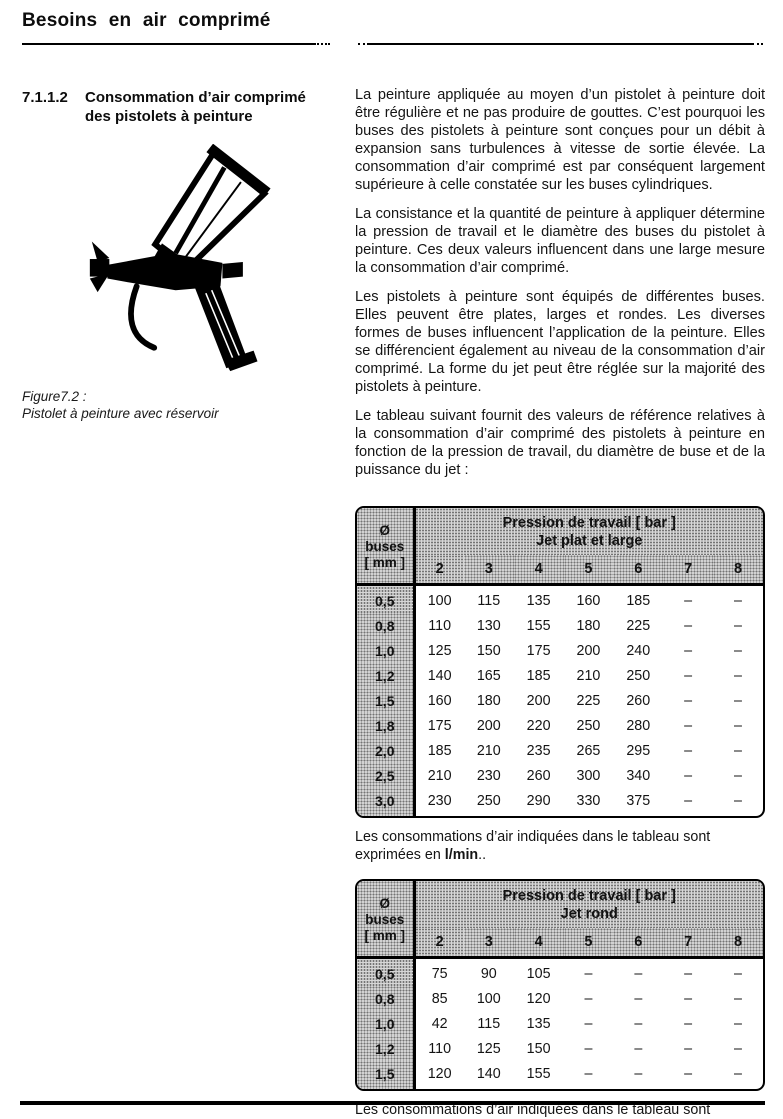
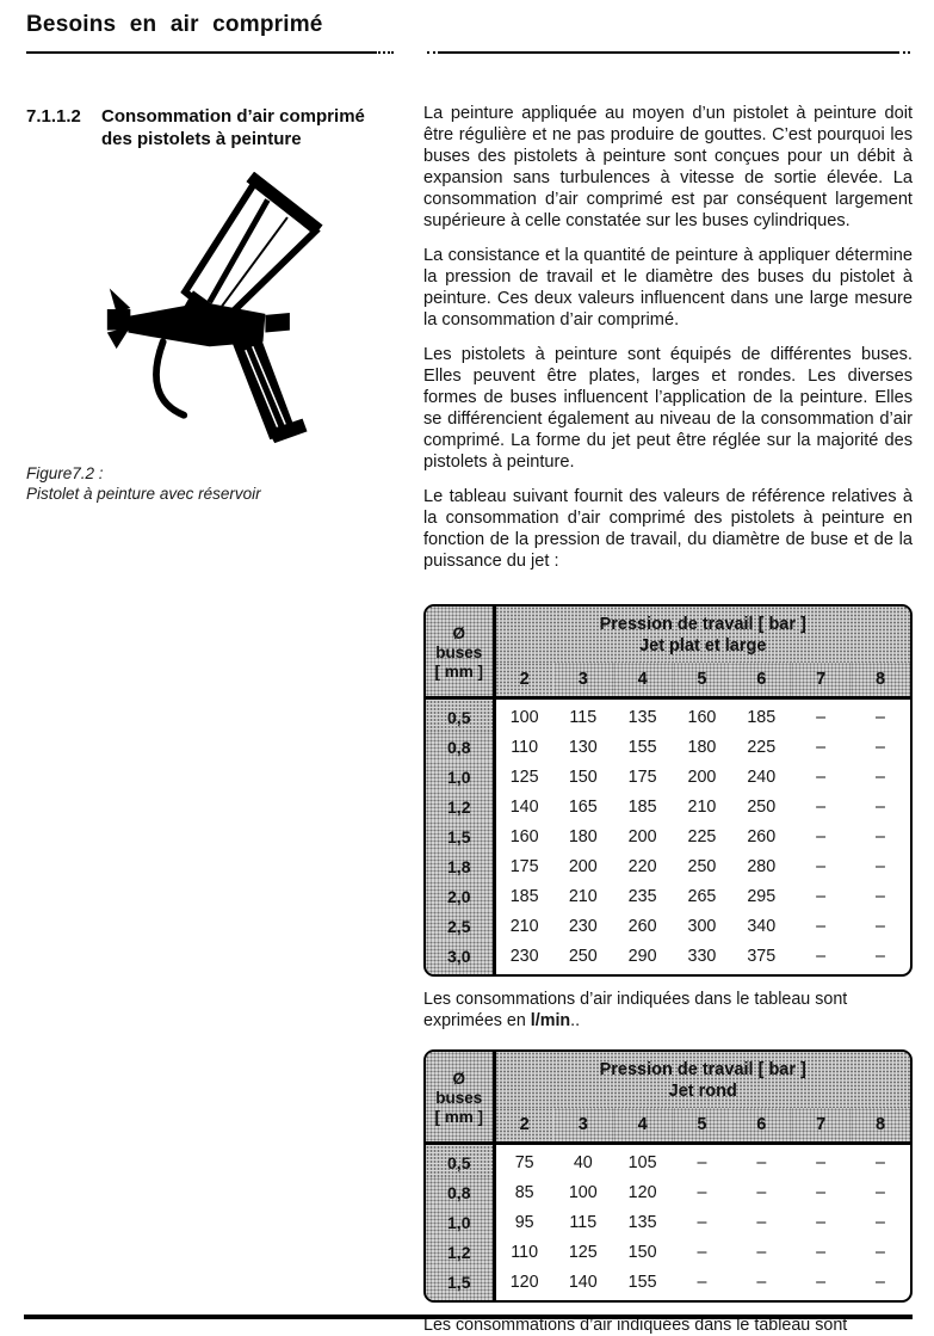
  Besoins en air comprimé
  7.1.1.2
  Consommation d’air comprimé
  des pistolets à peinture
  Figure7.2 :
  Pistolet à peinture avec réservoir
  La peinture appliquée au moyen d’un pistolet à peinture doit être régulière et ne pas produire de gouttes. C’est pourquoi les buses des pistolets à peinture sont conçues pour un débit à expansion sans turbulences à vitesse de sortie élevée. La consommation d’air comprimé est par conséquent largement supérieure à celle constatée sur les buses cylindriques.
  La consistance et la quantité de peinture à appliquer détermine la pression de travail et le diamètre des buses du pistolet à peinture. Ces deux valeurs influencent dans une large mesure la consommation d’air comprimé.
  Les pistolets à peinture sont équipés de différentes buses. Elles peuvent être plates, larges et rondes. Les diverses formes de buses influencent l’application de la peinture. Elles se différencient également au niveau de la consommation d’air comprimé. La forme du jet peut être réglée sur la majorité des pistolets à peinture.
  Le tableau suivant fournit des valeurs de référence relatives à la consommation d’air comprimé des pistolets à peinture en fonction de la pression de travail, du diamètre de buse et de la puissance du jet :
  Ø buses [ mm ]	Pression de travail [ bar ] Jet plat et large
  2	3	4	5	6	7	8
  0,5	100	115	135	160	185	–	–
  0,8	110	130	155	180	225	–	–
  1,0	125	150	175	200	240	–	–
  1,2	140	165	185	210	250	–	–
  1,5	160	180	200	225	260	–	–
  1,8	175	200	220	250	280	–	–
  2,0	185	210	235	265	295	–	–
  2,5	210	230	260	300	340	–	–
  3,0	230	250	290	330	375	–	–
  Les consommations d’air indiquées dans le tableau sont exprimées en l/min..
  Ø buses [ mm ]	Pression de travail [ bar ] Jet rond
  2	3	4	5	6	7	8
- 0,5	75	90	105	–	–	–	–
+ 0,5	75	40	105	–	–	–	–
  0,8	85	100	120	–	–	–	–
- 1,0	42	115	135	–	–	–	–
+ 1,0	95	115	135	–	–	–	–
  1,2	110	125	150	–	–	–	–
  1,5	120	140	155	–	–	–	–
  Les consommations d’air indiquées dans le tableau sont
